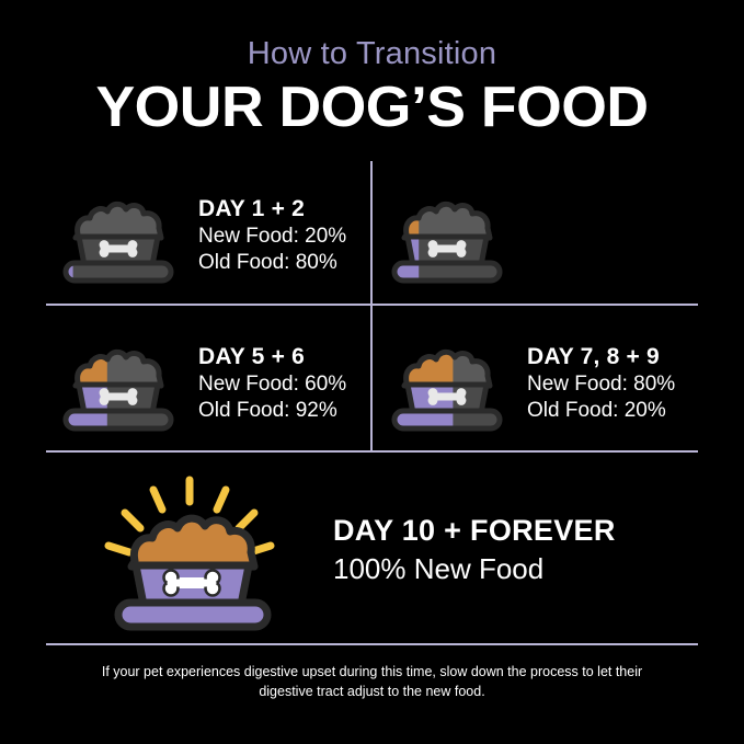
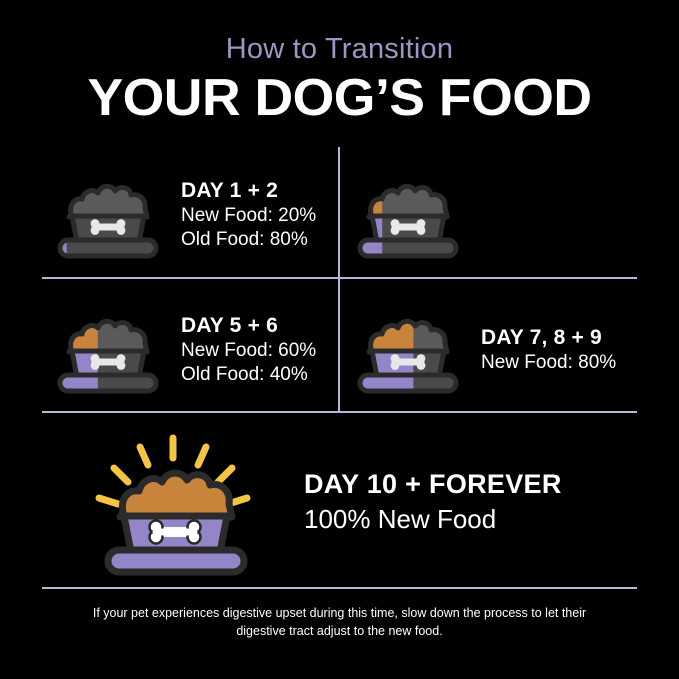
  How to Transition
  YOUR DOG’S FOOD
  DAY 1 + 2
  New Food: 20%
  Old Food: 80%
  DAY 5 + 6
  New Food: 60%
- Old Food: 92%
+ Old Food: 40%
  DAY 7, 8 + 9
  New Food: 80%
- Old Food: 20%
  DAY 10 + FOREVER
  100% New Food
  If your pet experiences digestive upset during this time, slow down the process to let their digestive tract adjust to the new food.
